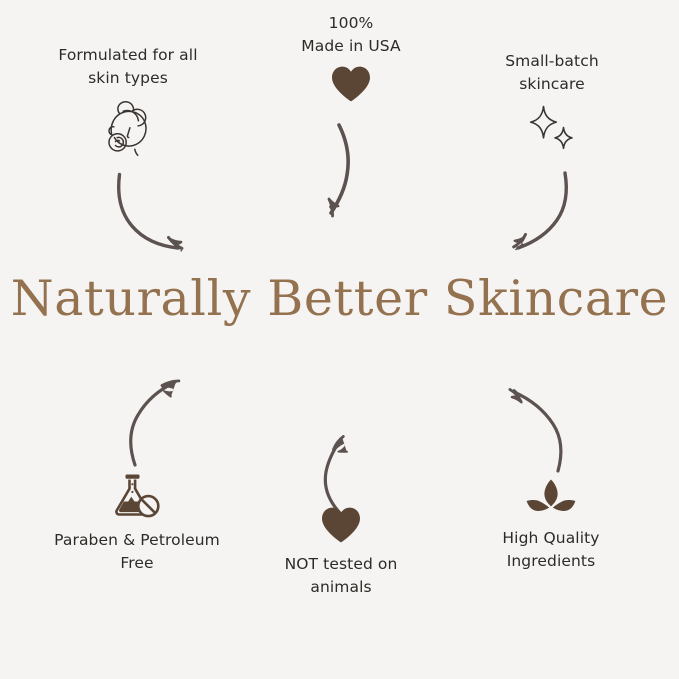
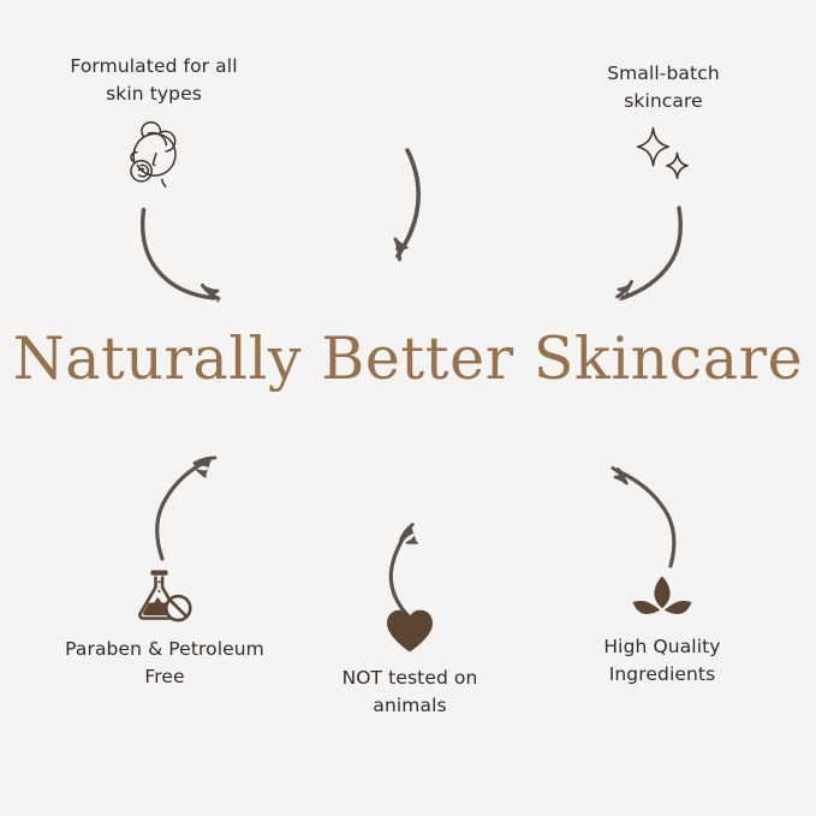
  Formulated for all
  skin types
- 100%
- Made in USA
  Small-batch
  skincare
  Naturally Better Skincare
  Paraben & Petroleum
  Free
  NOT tested on
  animals
  High Quality
  Ingredients
